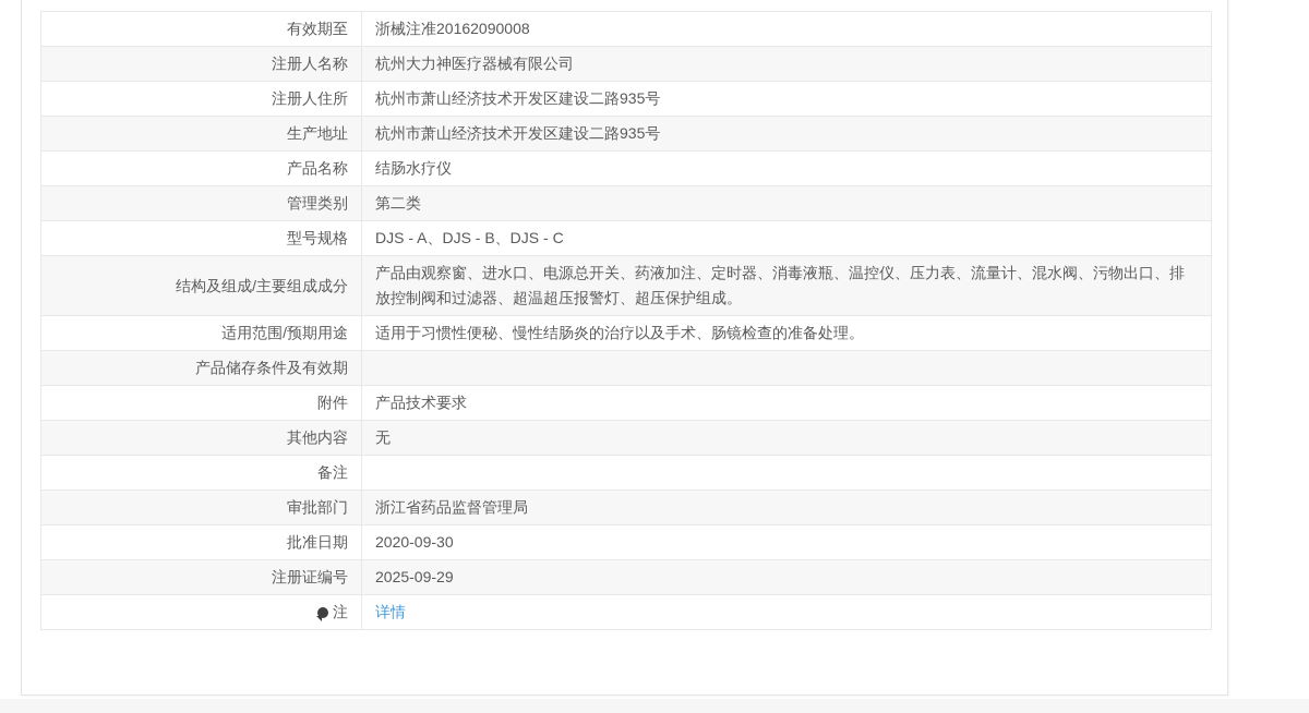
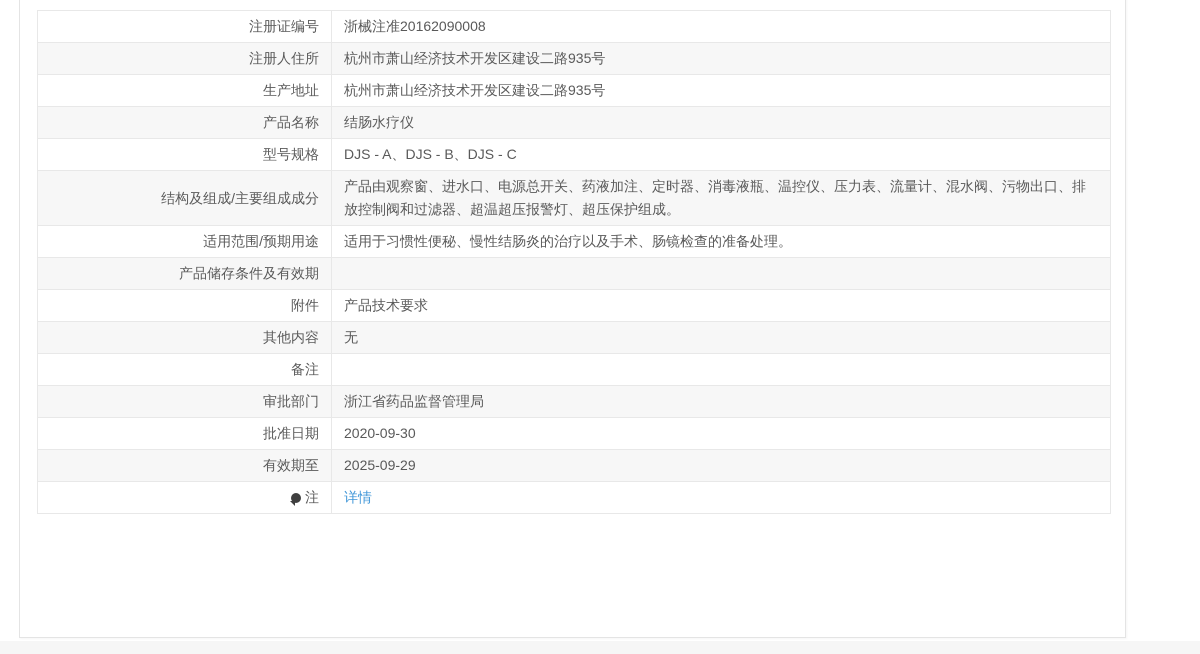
- 有效期至	浙械注准20162090008
+ 注册证编号	浙械注准20162090008
- 注册人名称	杭州大力神医疗器械有限公司
  注册人住所	杭州市萧山经济技术开发区建设二路935号
  生产地址	杭州市萧山经济技术开发区建设二路935号
  产品名称	结肠水疗仪
- 管理类别	第二类
  型号规格	DJS - A、DJS - B、DJS - C
  结构及组成/主要组成成分	产品由观察窗、进水口、电源总开关、药液加注、定时器、消毒液瓶、温控仪、压力表、流量计、混水阀、污物出口、排放控制阀和过滤器、超温超压报警灯、超压保护组成。
  适用范围/预期用途	适用于习惯性便秘、慢性结肠炎的治疗以及手术、肠镜检查的准备处理。
  产品储存条件及有效期
  附件	产品技术要求
  其他内容	无
  备注
  审批部门	浙江省药品监督管理局
  批准日期	2020-09-30
- 注册证编号	2025-09-29
+ 有效期至	2025-09-29
  注	详情
